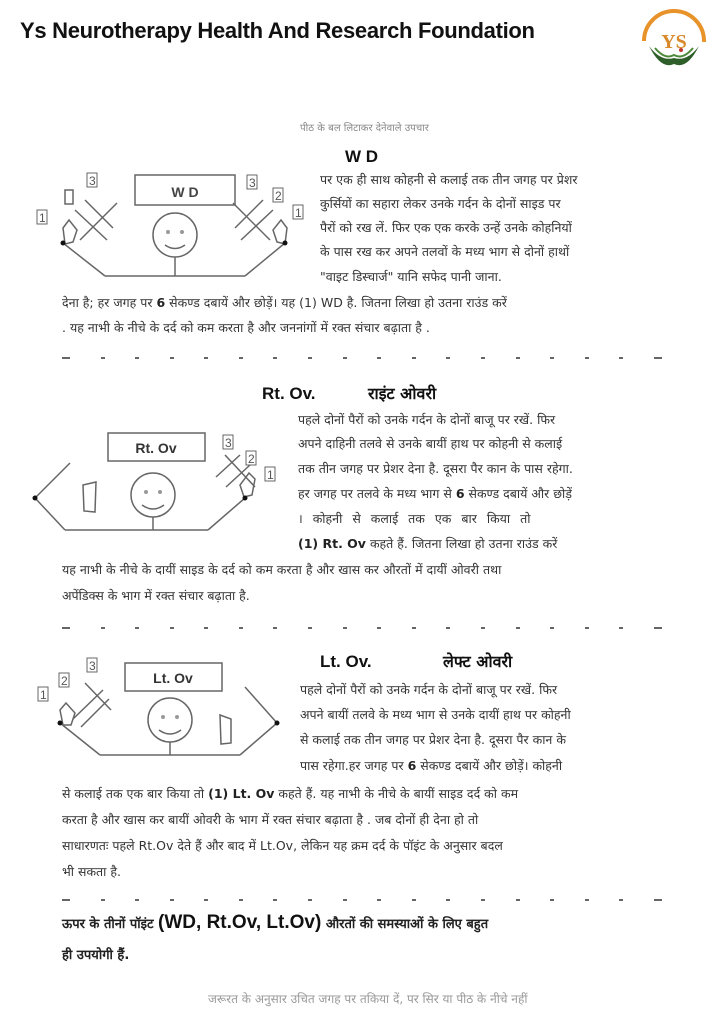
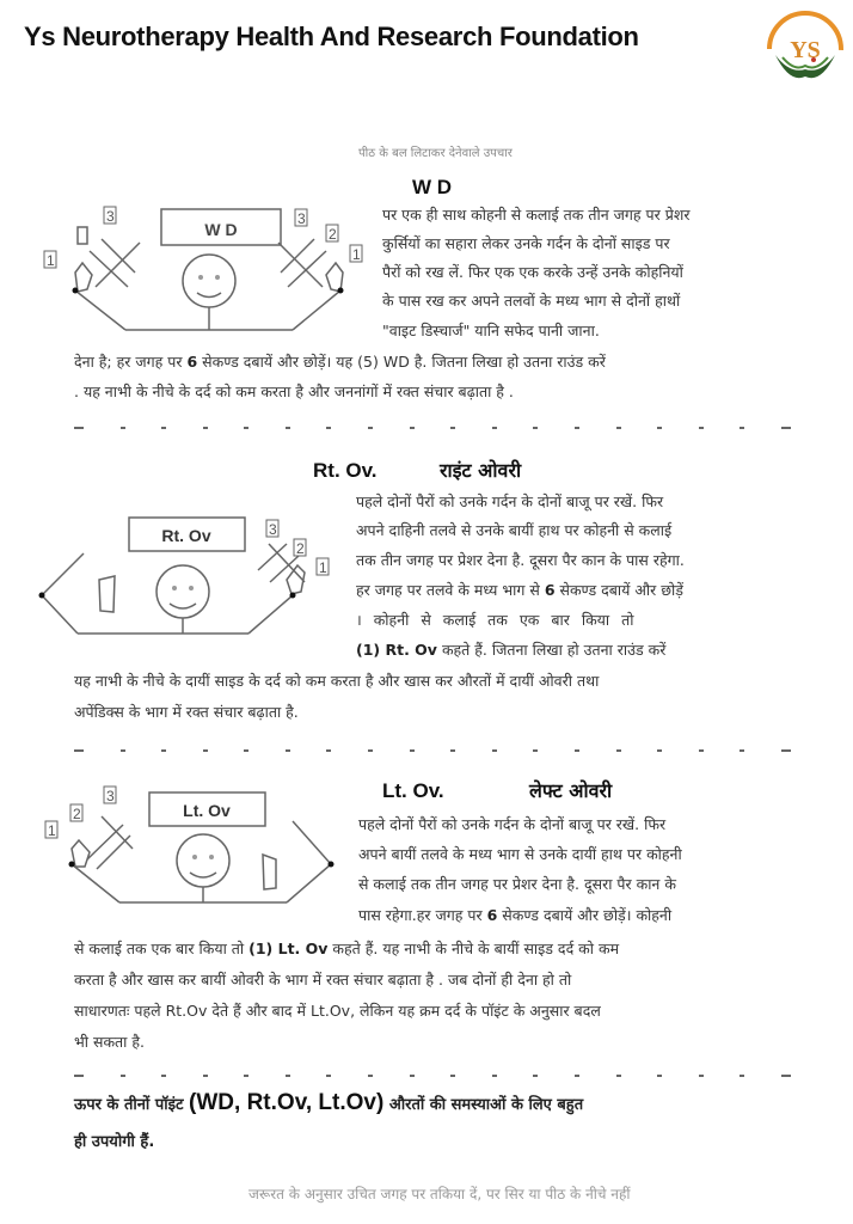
  Ys Neurotherapy Health And Research Foundation
  YS
  पीठ के बल लिटाकर देनेवाले उपचार
  W D
  W D
  1
  3
  3
  2
  1
  पर एक ही साथ कोहनी से कलाई तक तीन जगह पर प्रेशर
  कुर्सियों का सहारा लेकर उनके गर्दन के दोनों साइड पर
  पैरों को रख लें. फिर एक एक करके उन्हें उनके कोहनियों
  के पास रख कर अपने तलवों के मध्य भाग से दोनों हाथों
  "वाइट डिस्चार्ज" यानि सफेद पानी जाना.
- देना है; हर जगह पर 6 सेकण्ड दबायें और छोड़ें। यह (1) WD है. जितना लिखा हो उतना राउंड करें
+ देना है; हर जगह पर 6 सेकण्ड दबायें और छोड़ें। यह (5) WD है. जितना लिखा हो उतना राउंड करें
  . यह नाभी के नीचे के दर्द को कम करता है और जननांगों में रक्त संचार बढ़ाता है .
  Rt. Ov.
  राइंट ओवरी
  Rt. Ov
  3
  2
  1
  पहले दोनों पैरों को उनके गर्दन के दोनों बाजू पर रखें. फिर
  अपने दाहिनी तलवे से उनके बायीं हाथ पर कोहनी से कलाई
  तक तीन जगह पर प्रेशर देना है. दूसरा पैर कान के पास रहेगा.
  हर जगह पर तलवे के मध्य भाग से 6 सेकण्ड दबायें और छोड़ें
  । कोहनी से कलाई तक एक बार किया तो
  (1) Rt. Ov कहते हैं. जितना लिखा हो उतना राउंड करें
  यह नाभी के नीचे के दायीं साइड के दर्द को कम करता है और खास कर औरतों में दायीं ओवरी तथा
  अपेंडिक्स के भाग में रक्त संचार बढ़ाता है.
  Lt. Ov.
  लेफ्ट ओवरी
  Lt. Ov
  1
  2
  3
  पहले दोनों पैरों को उनके गर्दन के दोनों बाजू पर रखें. फिर
  अपने बायीं तलवे के मध्य भाग से उनके दायीं हाथ पर कोहनी
  से कलाई तक तीन जगह पर प्रेशर देना है. दूसरा पैर कान के
  पास रहेगा.हर जगह पर 6 सेकण्ड दबायें और छोड़ें। कोहनी
  से कलाई तक एक बार किया तो (1) Lt. Ov कहते हैं. यह नाभी के नीचे के बायीं साइड दर्द को कम
  करता है और खास कर बायीं ओवरी के भाग में रक्त संचार बढ़ाता है . जब दोनों ही देना हो तो
  साधारणतः पहले Rt.Ov देते हैं और बाद में Lt.Ov, लेकिन यह क्रम दर्द के पॉइंट के अनुसार बदल
  भी सकता है.
  ऊपर के तीनों पॉइंट (WD, Rt.Ov, Lt.Ov) औरतों की समस्याओं के लिए बहुत
  ही उपयोगी हैं.
  जरूरत के अनुसार उचित जगह पर तकिया दें, पर सिर या पीठ के नीचे नहीं
